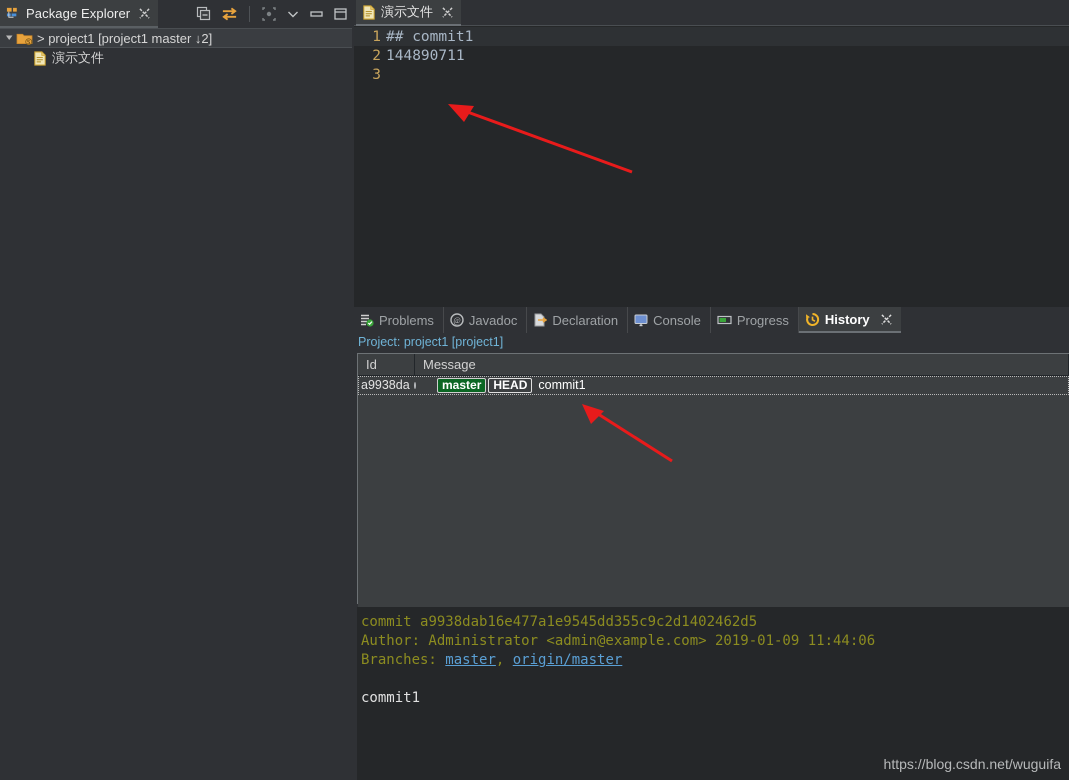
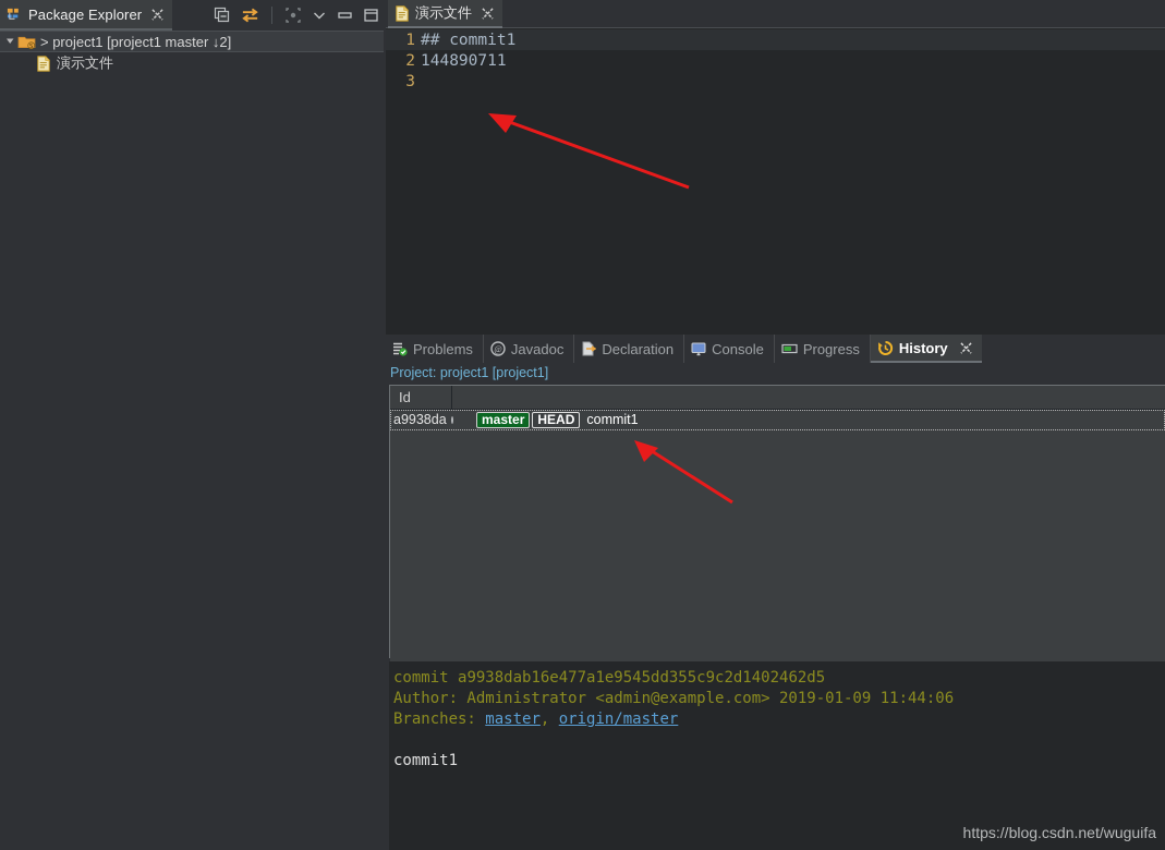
  Package Explorer
  > project1 [project1 master ↓2]
  演示文件
  演示文件
  1
  ## commit1
  2
  144890711
  3
  Problems
  @
  Javadoc
  Declaration
  Console
  Progress
  History
  Project: project1 [project1]
  Id
- Message
  a9938da
  master
  HEAD
  commit1
  commit a9938dab16e477a1e9545dd355c9c2d1402462d5
  Author: Administrator <admin@example.com> 2019-01-09 11:44:06
  Branches: master, origin/master
  commit1
  https://blog.csdn.net/wuguifa
